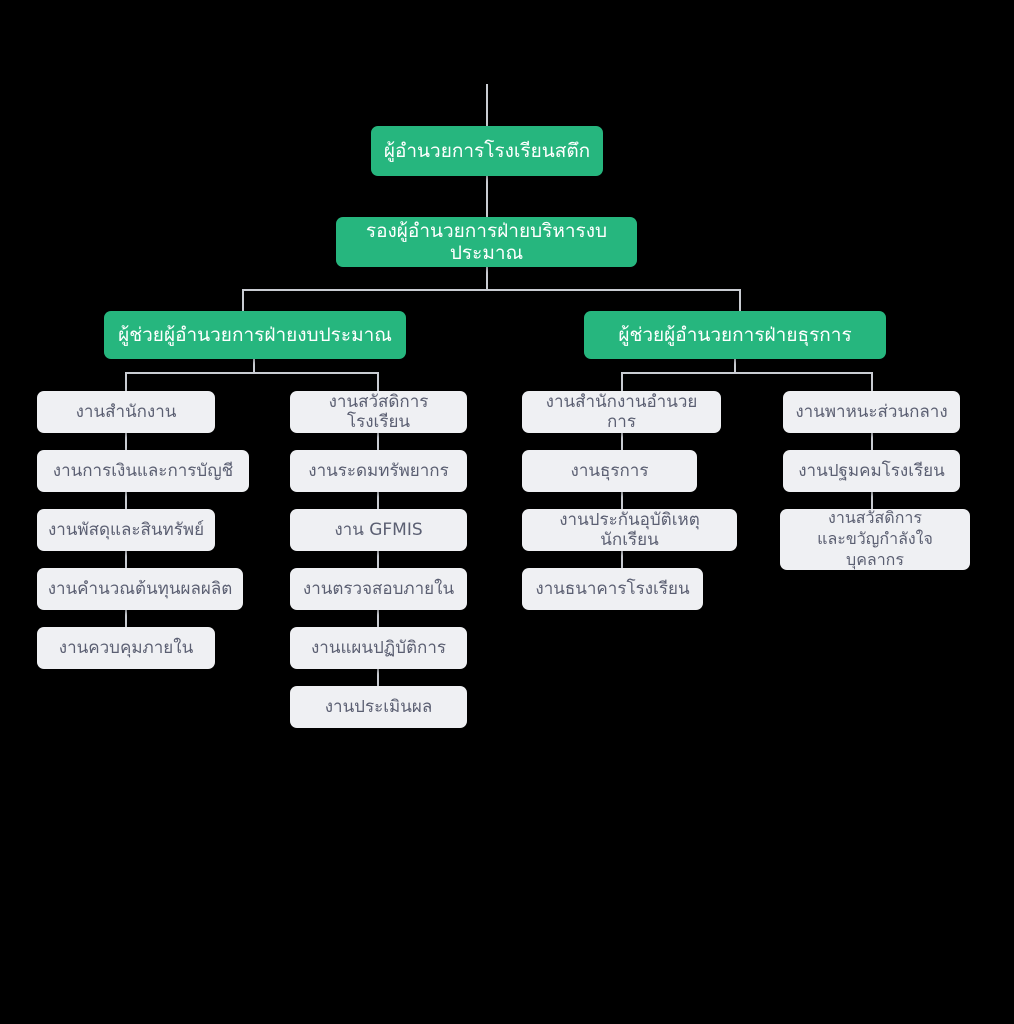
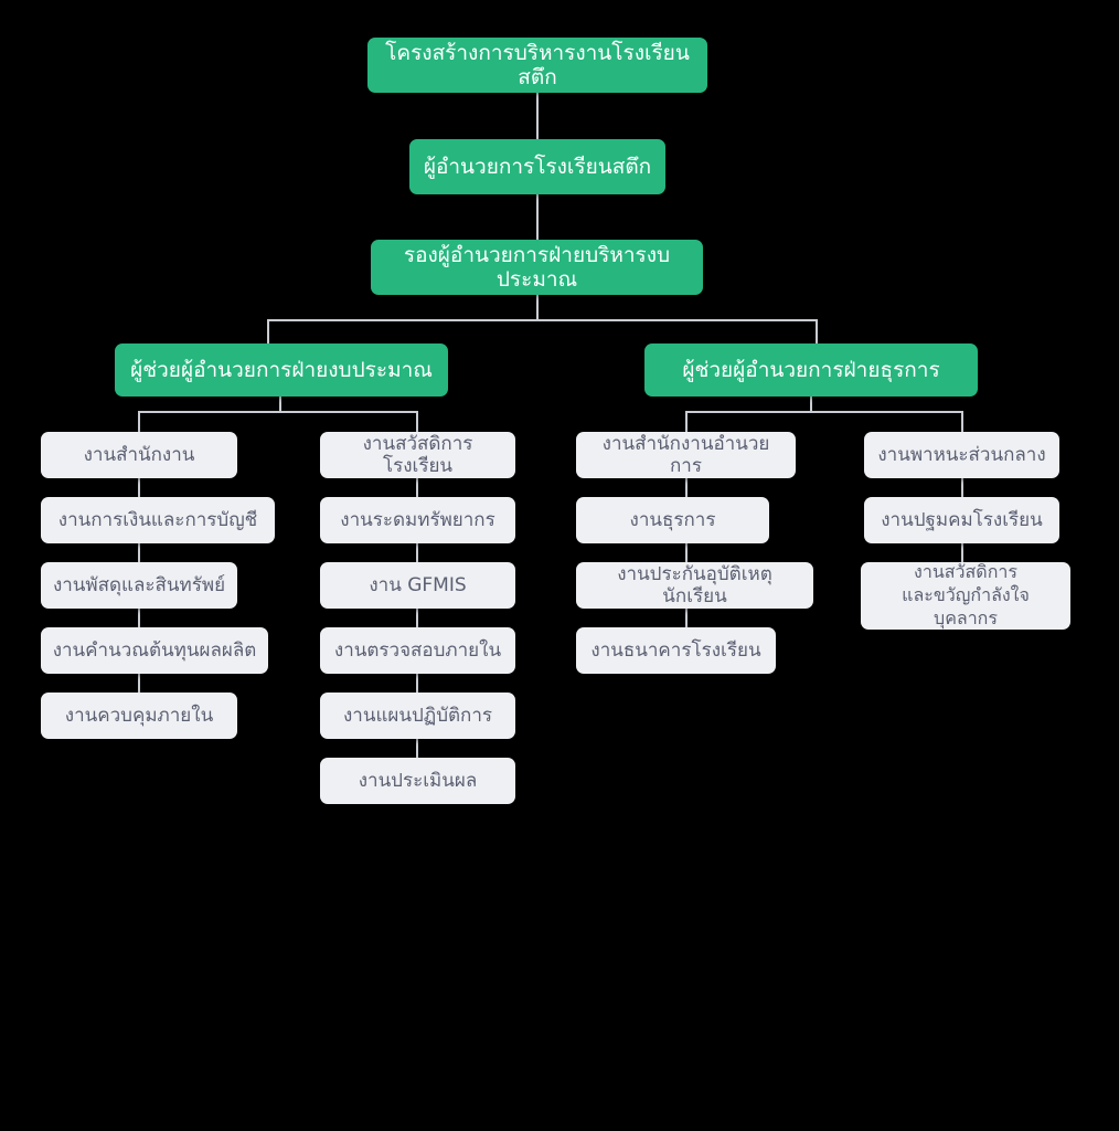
+ โครงสร้างการบริหารงานโรงเรียนสตึก
  ผู้อำนวยการโรงเรียนสตึก
  รองผู้อำนวยการฝ่ายบริหารงบประมาณ
  ผู้ช่วยผู้อำนวยการฝ่ายงบประมาณ
  ผู้ช่วยผู้อำนวยการฝ่ายธุรการ
  งานสำนักงาน
  งานการเงินและการบัญชี
  งานพัสดุและสินทรัพย์
  งานคำนวณต้นทุนผลผลิต
  งานควบคุมภายใน
  งานสวัสดิการโรงเรียน
  งานระดมทรัพยากร
  งาน GFMIS
  งานตรวจสอบภายใน
  งานแผนปฏิบัติการ
  งานประเมินผล
  งานสำนักงานอำนวยการ
  งานธุรการ
  งานประกันอุบัติเหตุนักเรียน
  งานธนาคารโรงเรียน
  งานพาหนะส่วนกลาง
  งานปฐมคมโรงเรียน
  งานสวัสดิการ
  และขวัญกำลังใจบุคลากร
